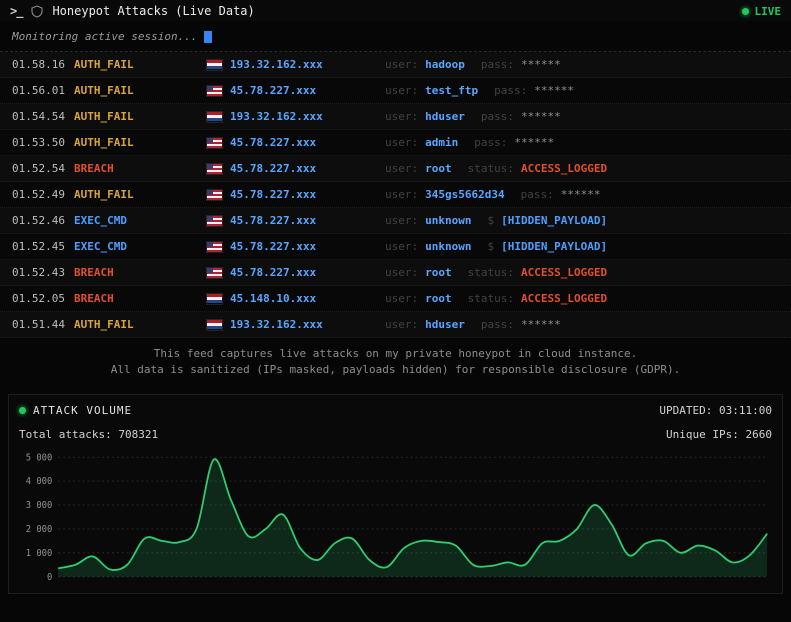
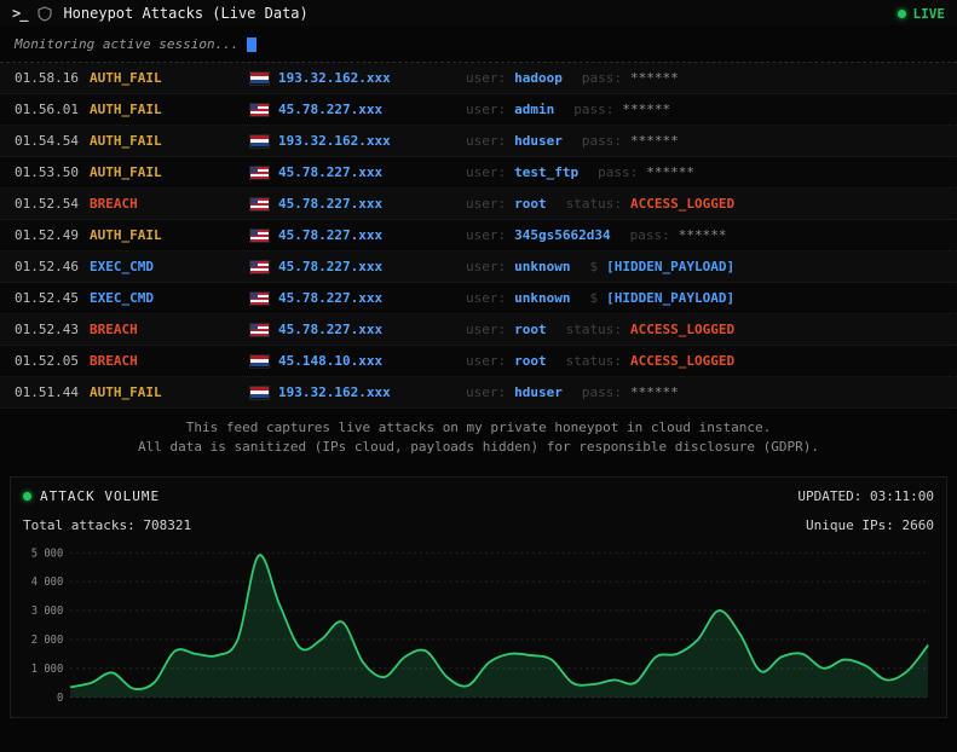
  >_
  Honeypot Attacks (Live Data)
  LIVE
  Monitoring active session...
  01.58.16
  AUTH_FAIL
  193.32.162.xxx
  user:
  hadoop
  pass:
  ******
  01.56.01
  AUTH_FAIL
  45.78.227.xxx
  user:
- test_ftp
+ admin
  pass:
  ******
  01.54.54
  AUTH_FAIL
  193.32.162.xxx
  user:
  hduser
  pass:
  ******
  01.53.50
  AUTH_FAIL
  45.78.227.xxx
  user:
- admin
+ test_ftp
  pass:
  ******
  01.52.54
  BREACH
  45.78.227.xxx
  user:
  root
  status:
  ACCESS_LOGGED
  01.52.49
  AUTH_FAIL
  45.78.227.xxx
  user:
  345gs5662d34
  pass:
  ******
  01.52.46
  EXEC_CMD
  45.78.227.xxx
  user:
  unknown
  $
  [HIDDEN_PAYLOAD]
  01.52.45
  EXEC_CMD
  45.78.227.xxx
  user:
  unknown
  $
  [HIDDEN_PAYLOAD]
  01.52.43
  BREACH
  45.78.227.xxx
  user:
  root
  status:
  ACCESS_LOGGED
  01.52.05
  BREACH
  45.148.10.xxx
  user:
  root
  status:
  ACCESS_LOGGED
  01.51.44
  AUTH_FAIL
  193.32.162.xxx
  user:
  hduser
  pass:
  ******
  This feed captures live attacks on my private honeypot in cloud instance.
- All data is sanitized (IPs masked, payloads hidden) for responsible disclosure (GDPR).
+ All data is sanitized (IPs cloud, payloads hidden) for responsible disclosure (GDPR).
  ATTACK VOLUME
  UPDATED: 03:11:00
  Total attacks: 708321
  Unique IPs: 2660
  0
  1 000
  2 000
  3 000
  4 000
  5 000
